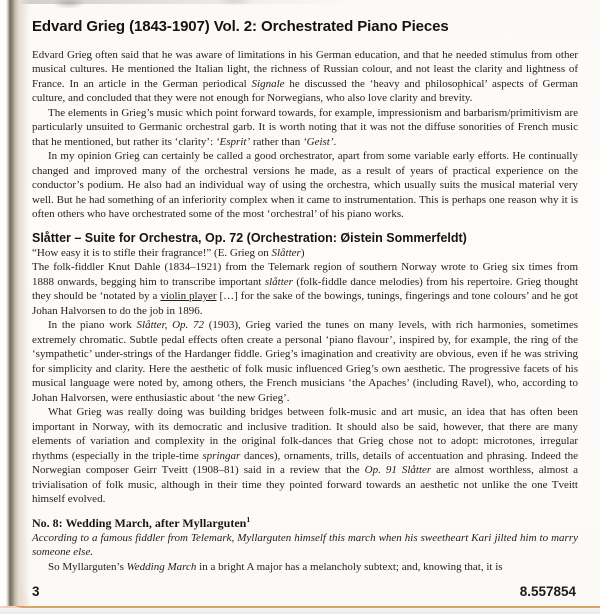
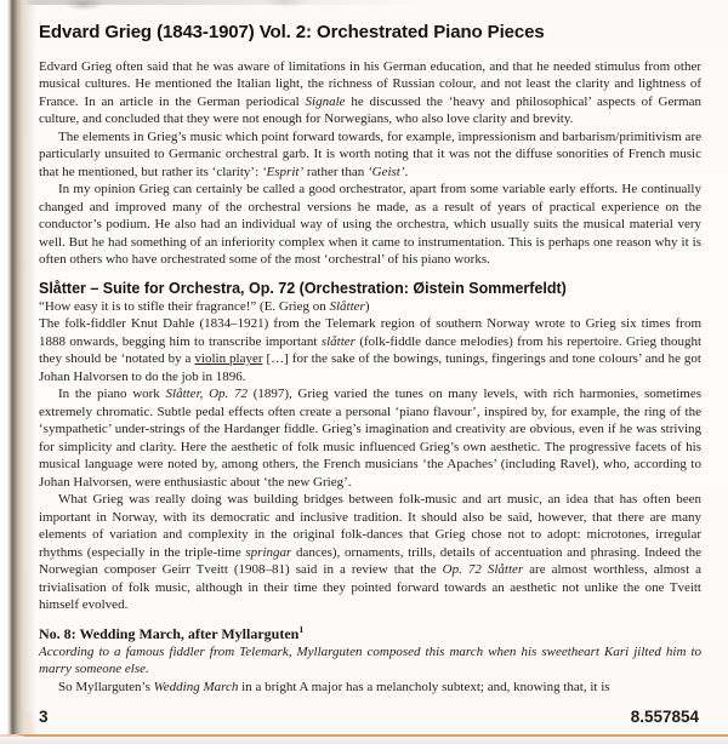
  Edvard Grieg (1843-1907) Vol. 2: Orchestrated Piano Pieces
  Edvard Grieg often said that he was aware of limitations in his German education, and that he needed stimulus from other musical cultures. He mentioned the Italian light, the richness of Russian colour, and not least the clarity and lightness of France. In an article in the German periodical Signale he discussed the ‘heavy and philosophical’ aspects of German culture, and concluded that they were not enough for Norwegians, who also love clarity and brevity.
  The elements in Grieg’s music which point forward towards, for example, impressionism and barbarism/primitivism are particularly unsuited to Germanic orchestral garb. It is worth noting that it was not the diffuse sonorities of French music that he mentioned, but rather its ‘clarity’: ‘Esprit’ rather than ‘Geist’.
  In my opinion Grieg can certainly be called a good orchestrator, apart from some variable early efforts. He continually changed and improved many of the orchestral versions he made, as a result of years of practical experience on the conductor’s podium. He also had an individual way of using the orchestra, which usually suits the musical material very well. But he had something of an inferiority complex when it came to instrumentation. This is perhaps one reason why it is often others who have orchestrated some of the most ‘orchestral’ of his piano works.
  Slåtter – Suite for Orchestra, Op. 72 (Orchestration: Øistein Sommerfeldt)
  “How easy it is to stifle their fragrance!” (E. Grieg on Slåtter)
  The folk-fiddler Knut Dahle (1834–1921) from the Telemark region of southern Norway wrote to Grieg six times from 1888 onwards, begging him to transcribe important slåtter (folk-fiddle dance melodies) from his repertoire. Grieg thought they should be ‘notated by a violin player […] for the sake of the bowings, tunings, fingerings and tone colours’ and he got Johan Halvorsen to do the job in 1896.
- In the piano work Slåtter, Op. 72 (1903), Grieg varied the tunes on many levels, with rich harmonies, sometimes extremely chromatic. Subtle pedal effects often create a personal ‘piano flavour’, inspired by, for example, the ring of the ‘sympathetic’ under-strings of the Hardanger fiddle. Grieg’s imagination and creativity are obvious, even if he was striving for simplicity and clarity. Here the aesthetic of folk music influenced Grieg’s own aesthetic. The progressive facets of his musical language were noted by, among others, the French musicians ‘the Apaches’ (including Ravel), who, according to Johan Halvorsen, were enthusiastic about ‘the new Grieg’.
+ In the piano work Slåtter, Op. 72 (1897), Grieg varied the tunes on many levels, with rich harmonies, sometimes extremely chromatic. Subtle pedal effects often create a personal ‘piano flavour’, inspired by, for example, the ring of the ‘sympathetic’ under-strings of the Hardanger fiddle. Grieg’s imagination and creativity are obvious, even if he was striving for simplicity and clarity. Here the aesthetic of folk music influenced Grieg’s own aesthetic. The progressive facets of his musical language were noted by, among others, the French musicians ‘the Apaches’ (including Ravel), who, according to Johan Halvorsen, were enthusiastic about ‘the new Grieg’.
- What Grieg was really doing was building bridges between folk-music and art music, an idea that has often been important in Norway, with its democratic and inclusive tradition. It should also be said, however, that there are many elements of variation and complexity in the original folk-dances that Grieg chose not to adopt: microtones, irregular rhythms (especially in the triple-time springar dances), ornaments, trills, details of accentuation and phrasing. Indeed the Norwegian composer Geirr Tveitt (1908–81) said in a review that the Op. 91 Slåtter are almost worthless, almost a trivialisation of folk music, although in their time they pointed forward towards an aesthetic not unlike the one Tveitt himself evolved.
+ What Grieg was really doing was building bridges between folk-music and art music, an idea that has often been important in Norway, with its democratic and inclusive tradition. It should also be said, however, that there are many elements of variation and complexity in the original folk-dances that Grieg chose not to adopt: microtones, irregular rhythms (especially in the triple-time springar dances), ornaments, trills, details of accentuation and phrasing. Indeed the Norwegian composer Geirr Tveitt (1908–81) said in a review that the Op. 72 Slåtter are almost worthless, almost a trivialisation of folk music, although in their time they pointed forward towards an aesthetic not unlike the one Tveitt himself evolved.
  No. 8: Wedding March, after Myllarguten1
- According to a famous fiddler from Telemark, Myllarguten himself this march when his sweetheart Kari jilted him to marry someone else.
+ According to a famous fiddler from Telemark, Myllarguten composed this march when his sweetheart Kari jilted him to marry someone else.
  So Myllarguten’s Wedding March in a bright A major has a melancholy subtext; and, knowing that, it is
  3
  8.557854
